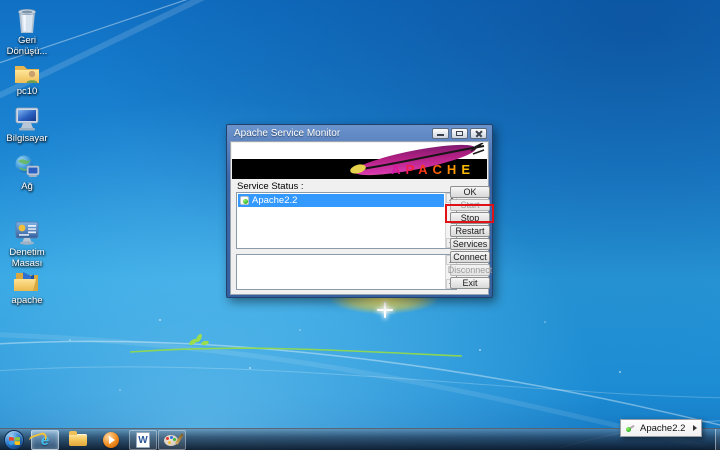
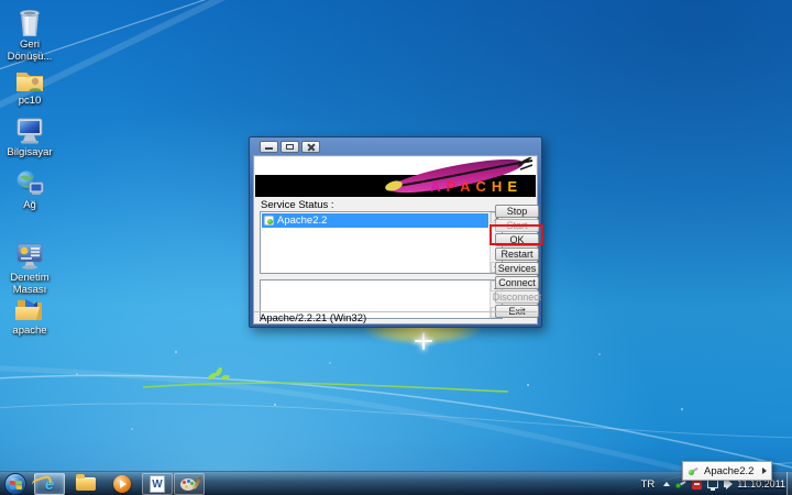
  Geri Dönüşü...
  pc10
  Bilgisayar
  Ağ
  Denetim Masası
  apache
- Apache Service Monitor
  APACHE
  Service Status :
  Apache2.2
- OK
+ Stop
  Start
- Stop
+ OK
  Restart
  Services
  Connect
  Disconnect
  Exit
+ Apache/2.2.21 (Win32)
  Apache2.2
  e
  W
+ TR
+ 11.10.2011
